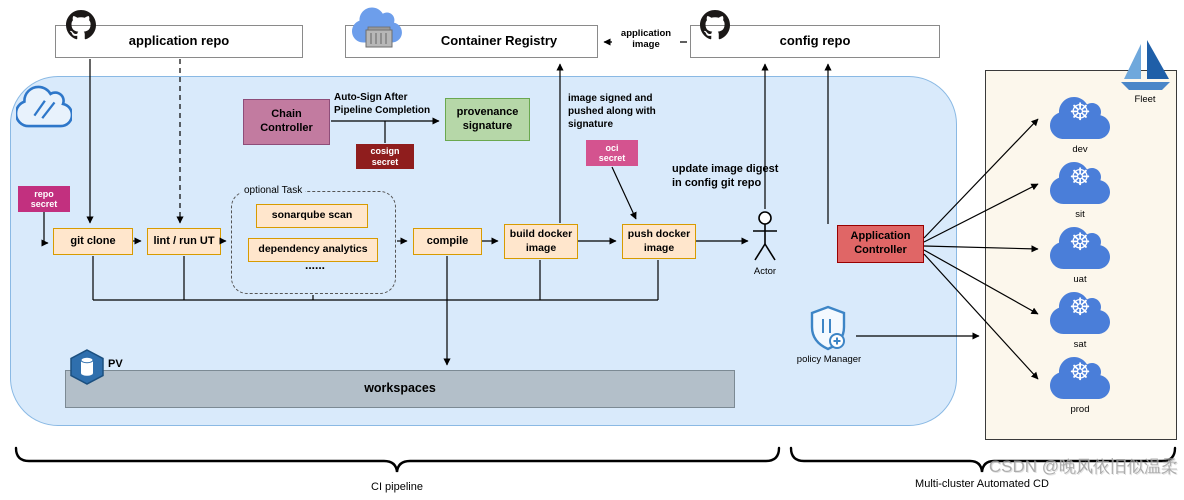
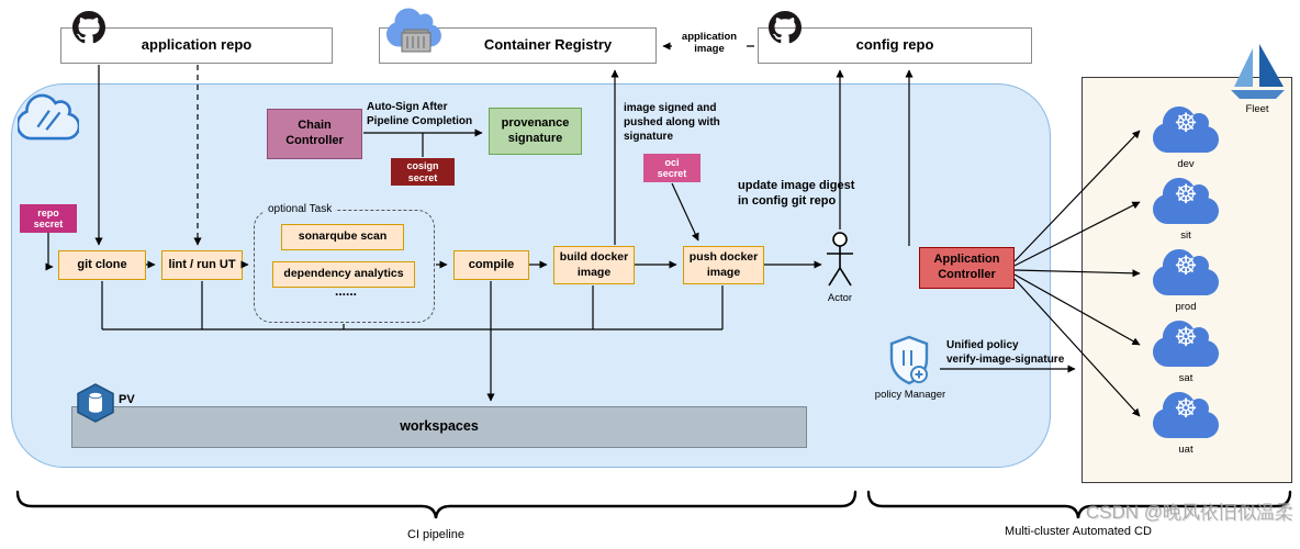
  application repo
  Container Registry
  config repo
  application
  image
  Chain
  Controller
  Auto-Sign After
  Pipeline Completion
  provenance
  signature
  cosign
  secret
  oci
  secret
  repo
  secret
  image signed and
  pushed along with
  signature
  update image digest
  in config git repo
  git clone
  lint / run UT
  optional Task
  sonarqube scan
  dependency analytics
  ......
  compile
  build docker
  image
  push docker
  image
  Actor
  Application
  Controller
  policy Manager
+ Unified policy
+ verify-image-signature
  workspaces
  PV
  Fleet
  ☸
  dev
  ☸
  sit
  ☸
- uat
+ prod
  ☸
  sat
  ☸
- prod
+ uat
  CI pipeline
  Multi-cluster Automated CD
  CSDN @晚风依旧似温柔
